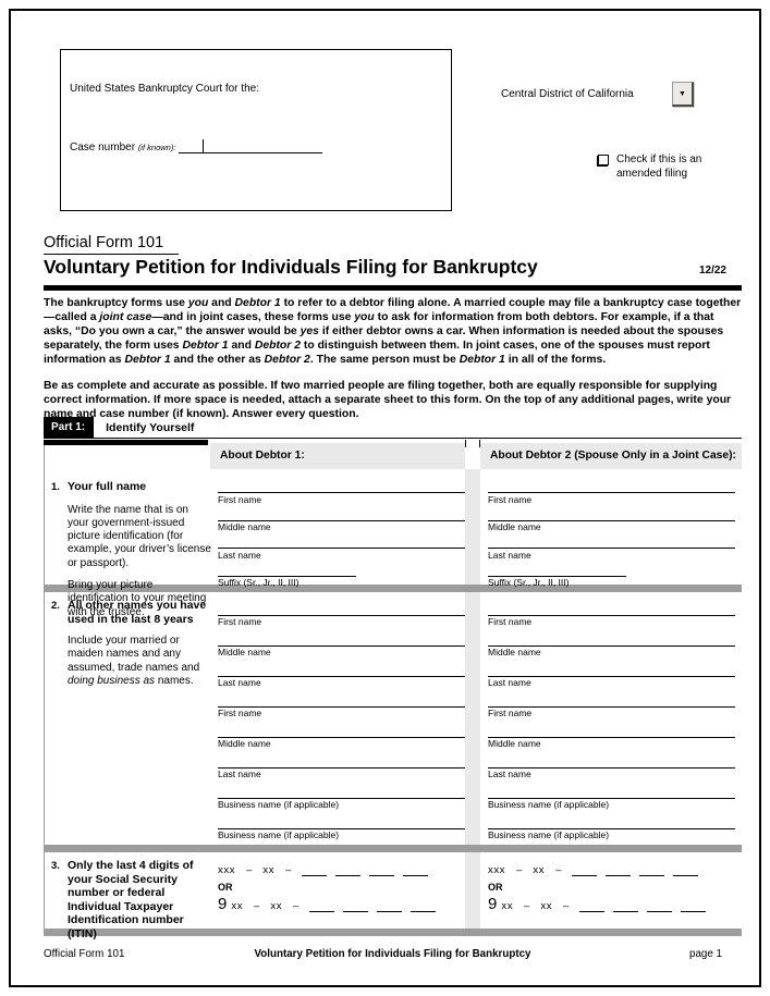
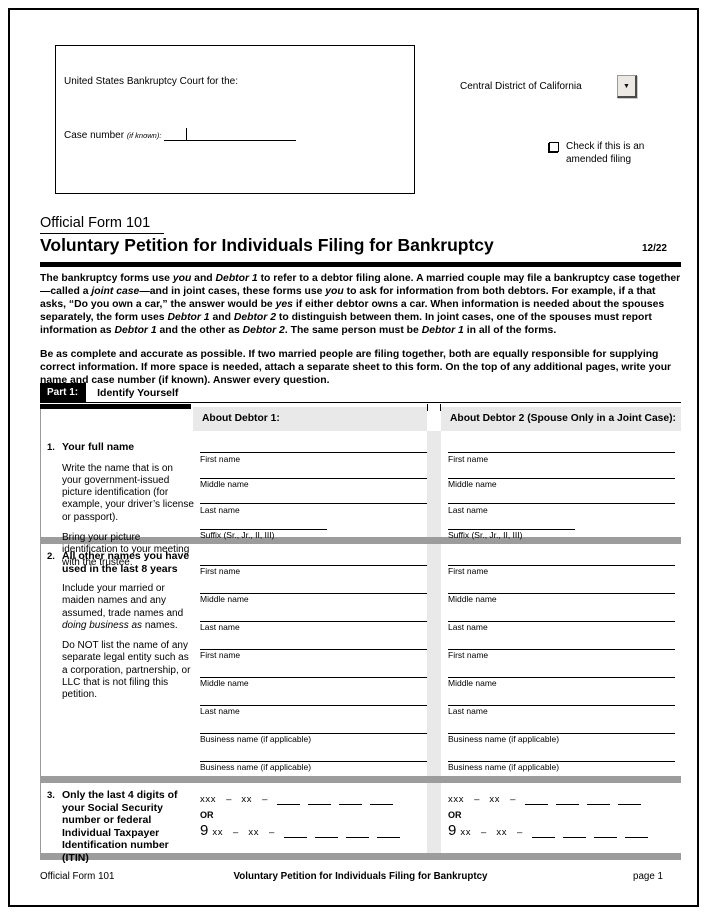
  United States Bankruptcy Court for the:
  Case number (if known):
  Central District of California
  Check if this is an amended filing
  Official Form 101
  Voluntary Petition for Individuals Filing for Bankruptcy
  12/22
  The bankruptcy forms use you and Debtor 1 to refer to a debtor filing alone. A married couple may file a bankruptcy case together—called a joint case—and in joint cases, these forms use you to ask for information from both debtors. For example, if a that asks, “Do you own a car,” the answer would be yes if either debtor owns a car. When information is needed about the spouses separately, the form uses Debtor 1 and Debtor 2 to distinguish between them. In joint cases, one of the spouses must report information as Debtor 1 and the other as Debtor 2. The same person must be Debtor 1 in all of the forms.
  Be as complete and accurate as possible. If two married people are filing together, both are equally responsible for supplying correct information. If more space is needed, attach a separate sheet to this form. On the top of any additional pages, write your name and case number (if known). Answer every question.
  Part 1:
  Identify Yourself
  About Debtor 1:
  About Debtor 2 (Spouse Only in a Joint Case):
  1.
  Your full name
  Write the name that is on your government-issued picture identification (for example, your driver’s license or passport).
  Bring your picture identification to your meeting with the trustee.
  First name
  Middle name
  Last name
  Suffix (Sr., Jr., II, III)
  First name
  Middle name
  Last name
  Suffix (Sr., Jr., II, III)
  2.
  All other names you have used in the last 8 years
  Include your married or maiden names and any assumed, trade names and doing business as names.
+ Do NOT list the name of any separate legal entity such as a corporation, partnership, or LLC that is not filing this petition.
  First name
  Middle name
  Last name
  First name
  Middle name
  Last name
  Business name (if applicable)
  Business name (if applicable)
  First name
  Middle name
  Last name
  First name
  Middle name
  Last name
  Business name (if applicable)
  Business name (if applicable)
  3.
  Only the last 4 digits of your Social Security number or federal Individual Taxpayer Identification number (ITIN)
  xxx
  –
  xx
  –
  OR
  9
  xx
  –
  xx
  –
  xxx
  –
  xx
  –
  OR
  9
  xx
  –
  xx
  –
  Official Form 101
  Voluntary Petition for Individuals Filing for Bankruptcy
  page 1
